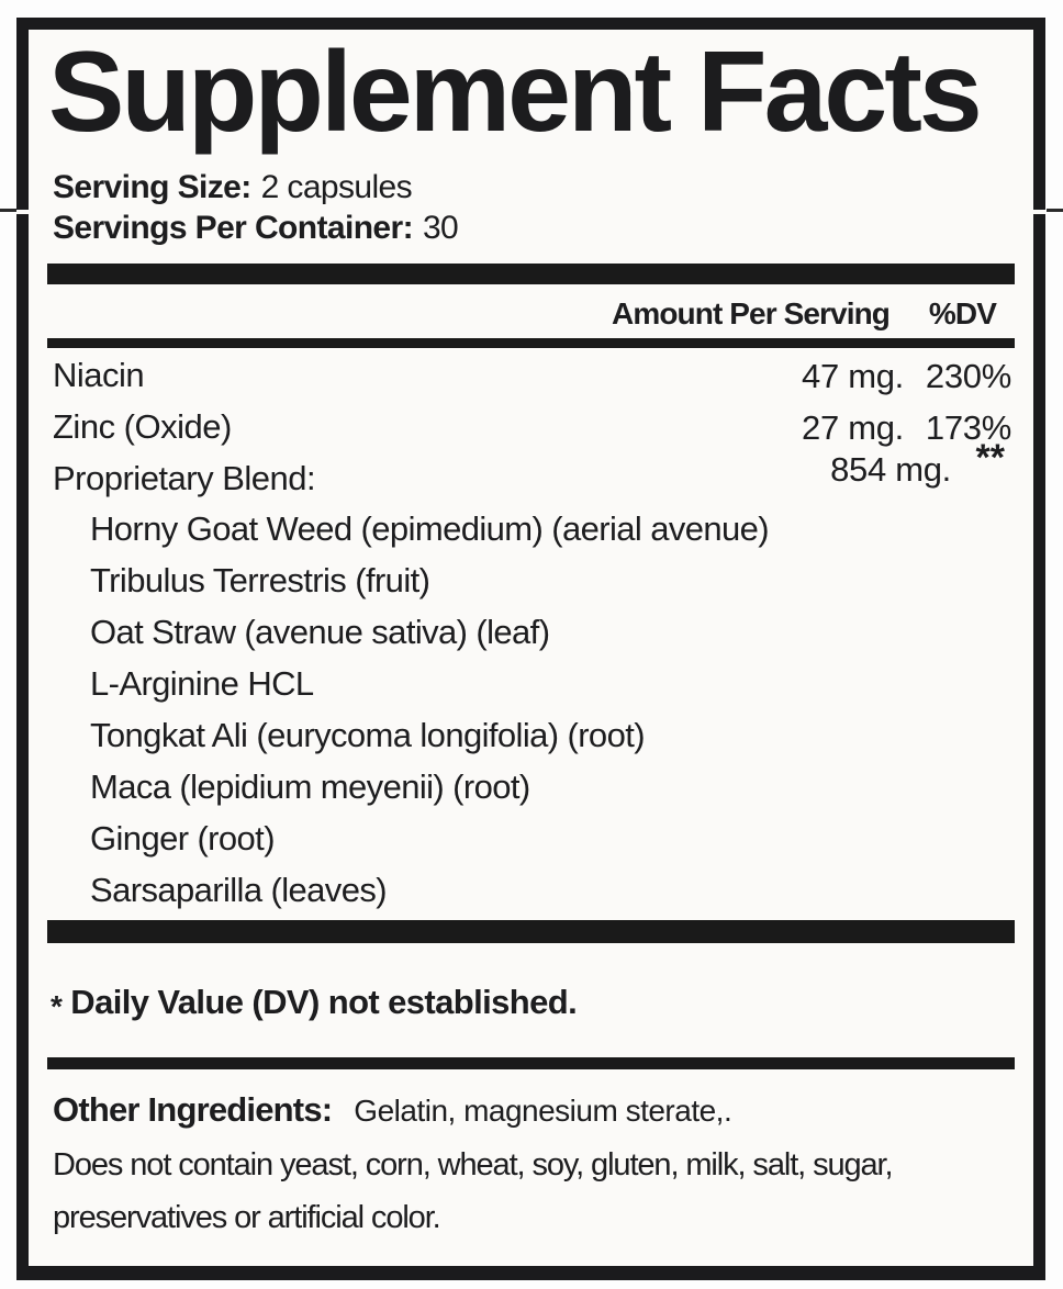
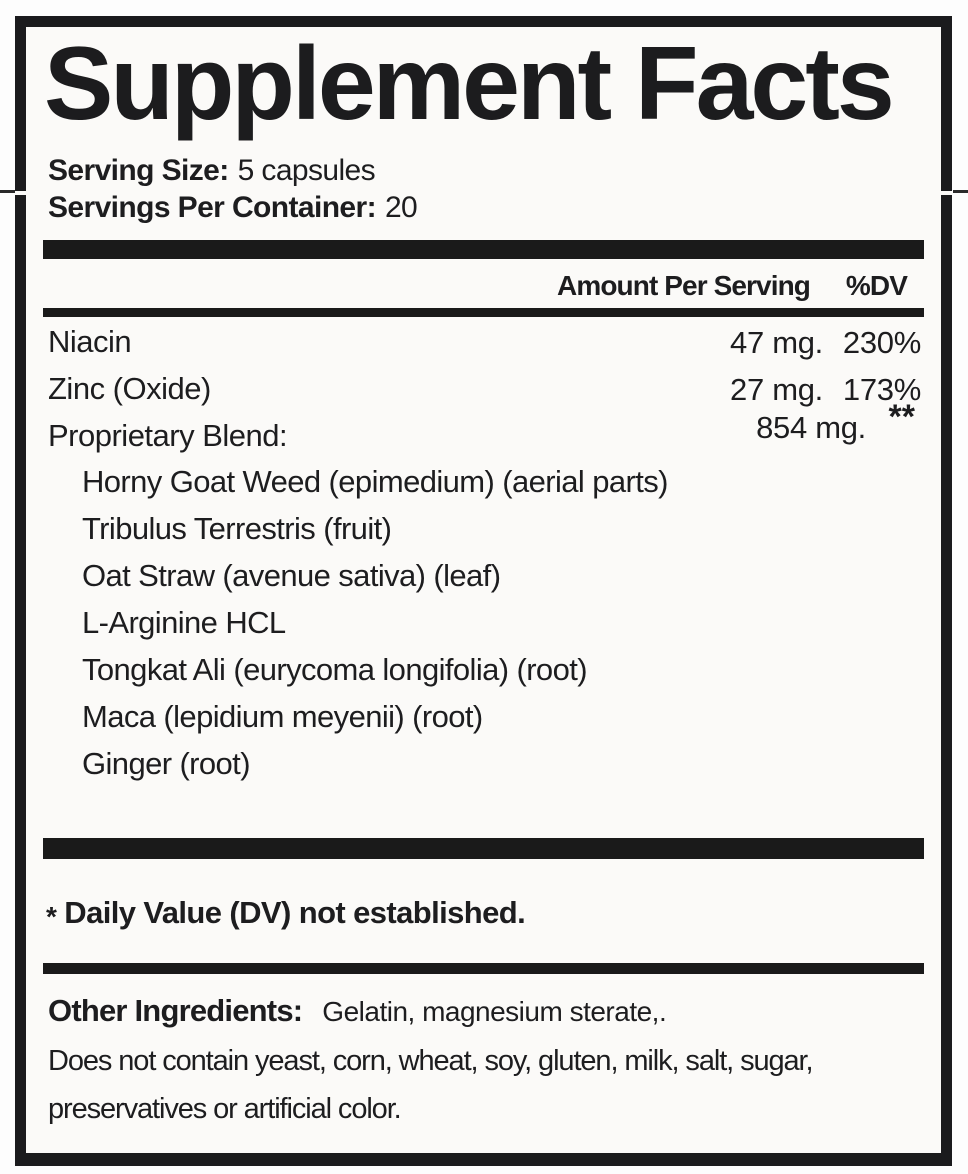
  Supplement Facts
- Serving Size: 2 capsules
+ Serving Size: 5 capsules
- Servings Per Container: 30
+ Servings Per Container: 20
  Amount Per Serving
  %DV
  Niacin
  47 mg.
  230%
  Zinc (Oxide)
  27 mg.
  173%
  Proprietary Blend:
  854 mg.
  **
- Horny Goat Weed (epimedium) (aerial avenue)
+ Horny Goat Weed (epimedium) (aerial parts)
  Tribulus Terrestris (fruit)
  Oat Straw (avenue sativa) (leaf)
  L-Arginine HCL
  Tongkat Ali (eurycoma longifolia) (root)
  Maca (lepidium meyenii) (root)
  Ginger (root)
- Sarsaparilla (leaves)
  * Daily Value (DV) not established.
  Other Ingredients: Gelatin, magnesium sterate,.
  Does not contain yeast, corn, wheat, soy, gluten, milk, salt, sugar,
  preservatives or artificial color.
